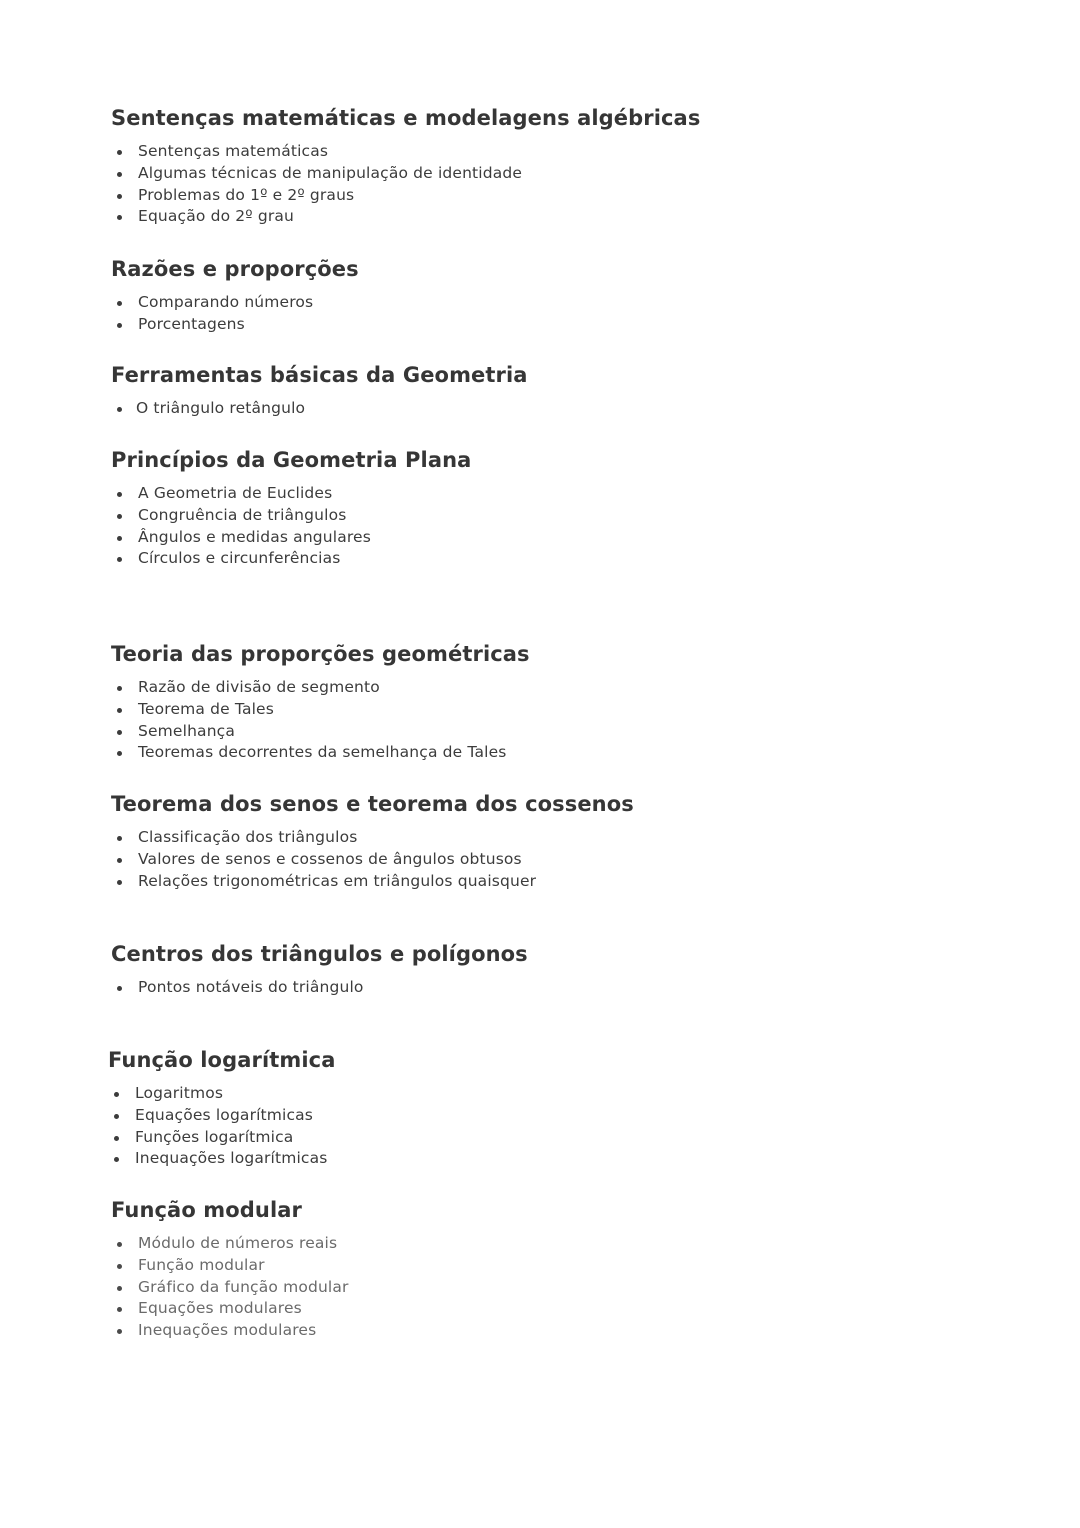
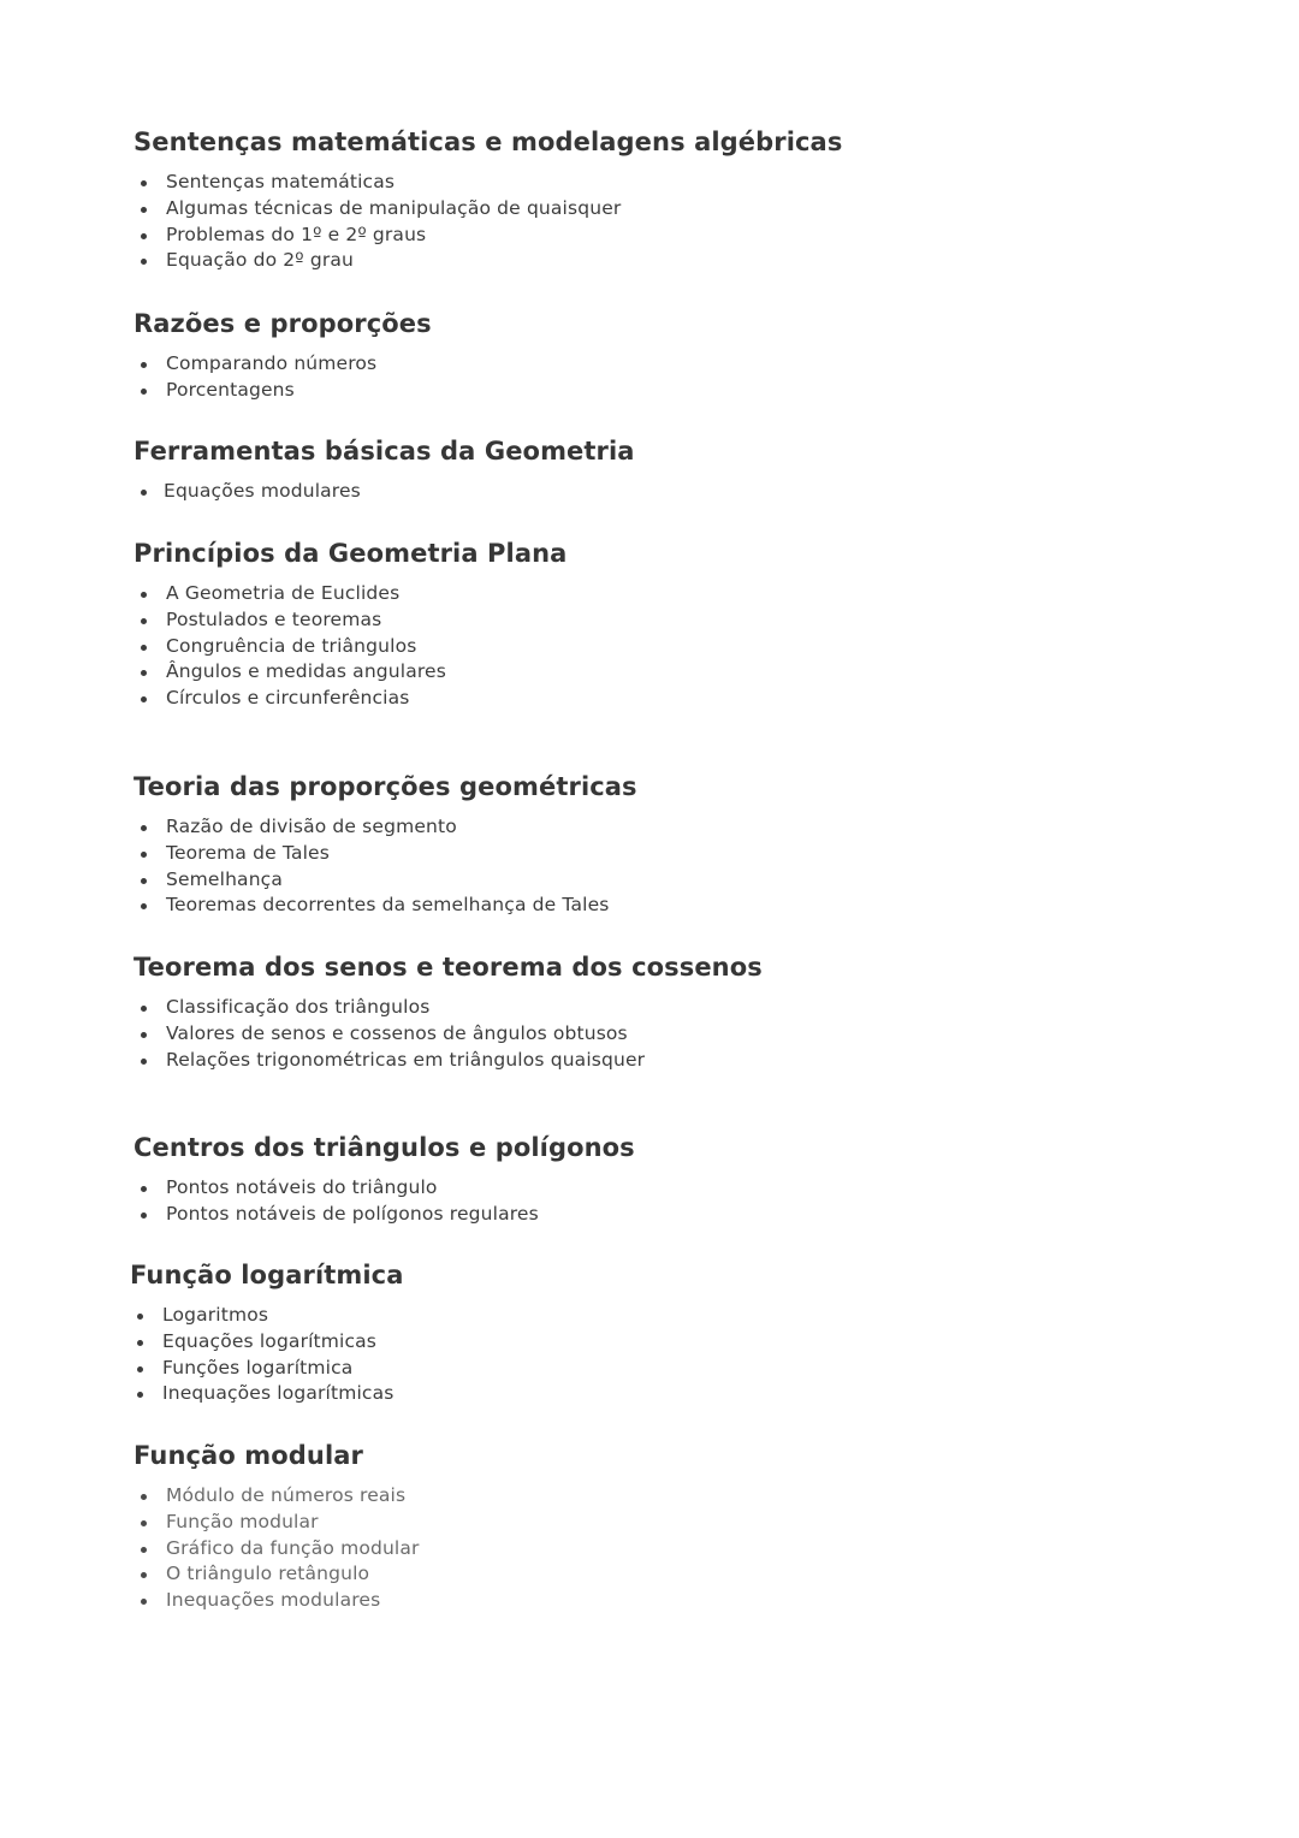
  Sentenças matemáticas e modelagens algébricas
  Sentenças matemáticas
- Algumas técnicas de manipulação de identidade
+ Algumas técnicas de manipulação de quaisquer
  Problemas do 1º e 2º graus
  Equação do 2º grau
  Razões e proporções
  Comparando números
  Porcentagens
  Ferramentas básicas da Geometria
- O triângulo retângulo
+ Equações modulares
  Princípios da Geometria Plana
  A Geometria de Euclides
+ Postulados e teoremas
  Congruência de triângulos
  Ângulos e medidas angulares
  Círculos e circunferências
  Teoria das proporções geométricas
  Razão de divisão de segmento
  Teorema de Tales
  Semelhança
  Teoremas decorrentes da semelhança de Tales
  Teorema dos senos e teorema dos cossenos
  Classificação dos triângulos
  Valores de senos e cossenos de ângulos obtusos
  Relações trigonométricas em triângulos quaisquer
  Centros dos triângulos e polígonos
  Pontos notáveis do triângulo
+ Pontos notáveis de polígonos regulares
  Função logarítmica
  Logaritmos
  Equações logarítmicas
  Funções logarítmica
  Inequações logarítmicas
  Função modular
  Módulo de números reais
  Função modular
  Gráfico da função modular
- Equações modulares
+ O triângulo retângulo
  Inequações modulares
